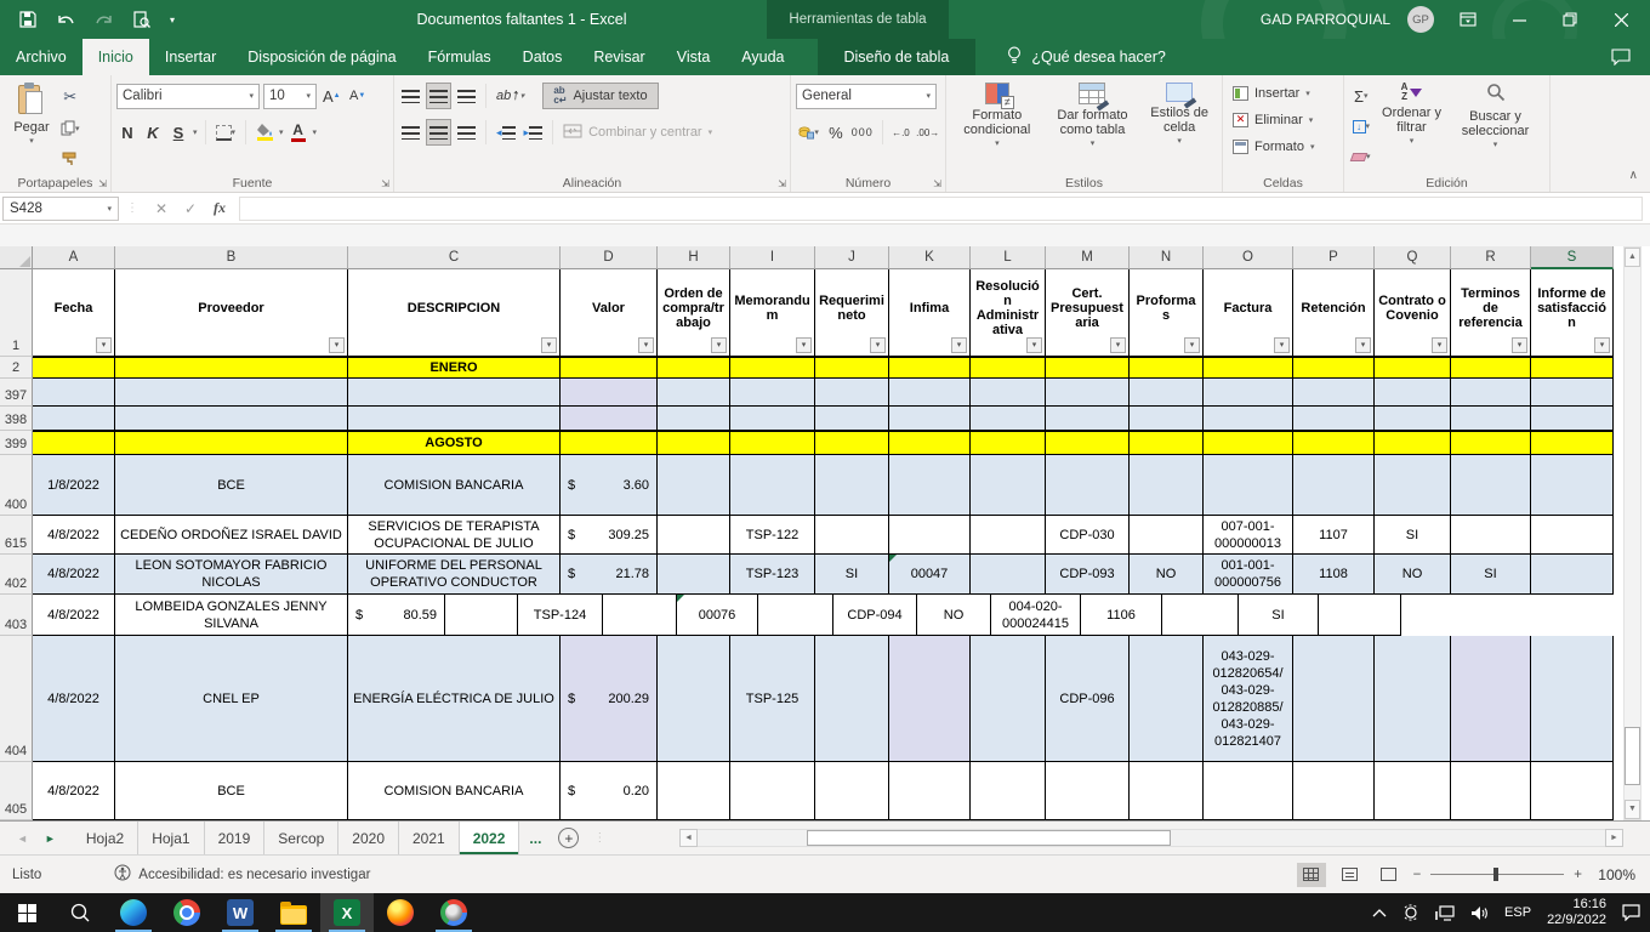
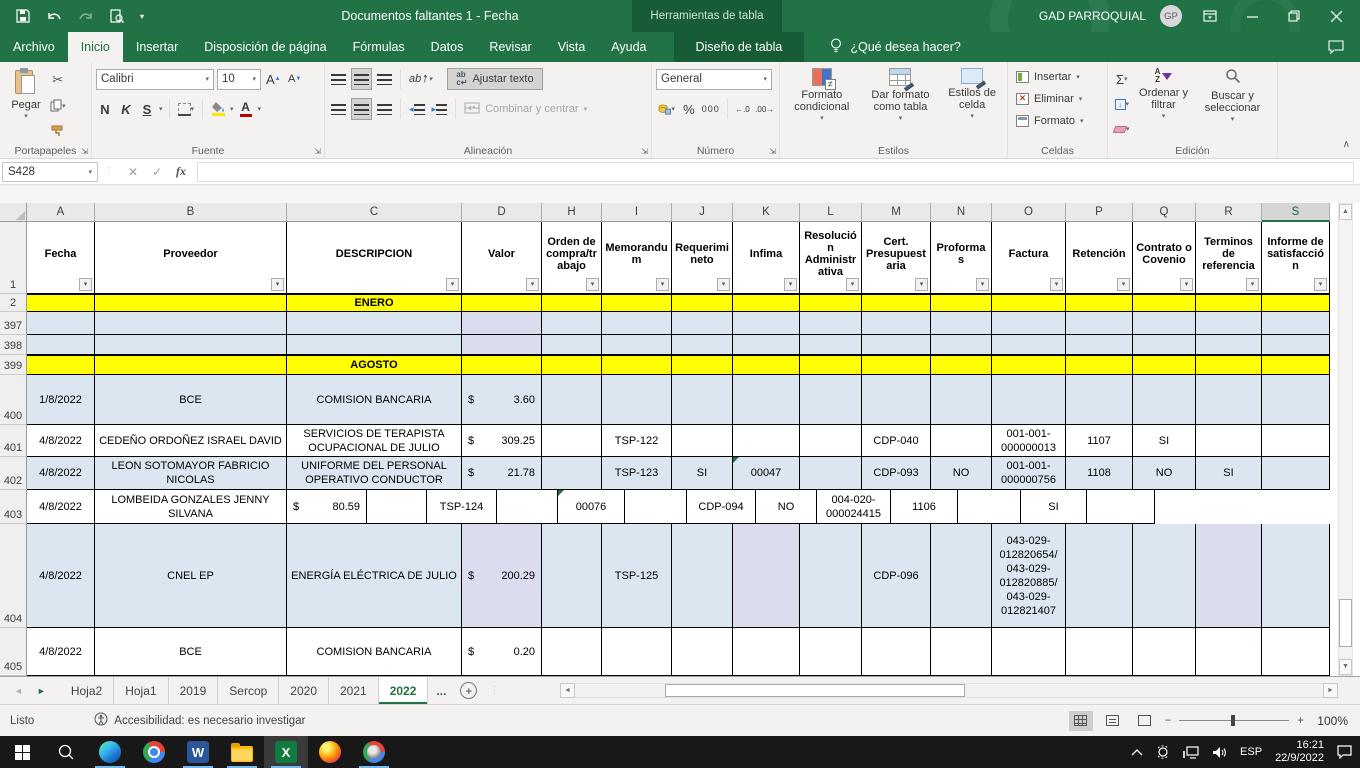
  ▾
- Documentos faltantes 1 - Excel
+ Documentos faltantes 1 - Fecha
  Herramientas de tabla
  GAD PARROQUIAL
  GP
  Archivo
  Inicio
  Insertar
  Disposición de página
  Fórmulas
  Datos
  Revisar
  Vista
  Ayuda
  Diseño de tabla
  ¿Qué desea hacer?
  Pegar
  ✂
  Portapapeles
  ⇲
  Calibri
  10
  A
  A
  N
  K
  S
  A
  Fuente
  ⇲
  ab
  ab
  c↵
  Ajustar texto
  ◂
  ▸
  Combinar y centrar
  Alineación
  ⇲
  General
  %
  000
  ←.0
  .00→
  Número
  ⇲
  ≠
  Formato condicional
  Dar formato como tabla
  Estilos de celda
  Estilos
  Insertar
  Eliminar
  Formato
  Celdas
  Σ
  ↓
  A
  Z
  Ordenar y filtrar
  Buscar y seleccionar
  Edición
  ∧
  S428
  ⋮
  ✕
  ✓
  fx
  A
  B
  C
  D
  H
  I
  J
  K
  L
  M
  N
  O
  P
  Q
  R
  S
  1
  Fecha
  Proveedor
  DESCRIPCION
  Valor
  Orden de compra/trabajo
  Memorandum
  Requerimineto
  Infima
  Resolución Administrativa
  Cert. Presupuestaria
  Proformas
  Factura
  Retención
  Contrato o Covenio
  Terminos de referencia
  Informe de satisfacción
  2
  ENERO
  397
  398
  399
  AGOSTO
  400
  1/8/2022
  BCE
  COMISION BANCARIA
  $
  3.60
- 615
+ 401
  4/8/2022
  CEDEÑO ORDOÑEZ ISRAEL DAVID
  SERVICIOS DE TERAPISTA OCUPACIONAL DE JULIO
  $
  309.25
  TSP-122
- CDP-030
+ CDP-040
- 007-001-000000013
+ 001-001-000000013
  1107
  SI
  402
  4/8/2022
  LEON SOTOMAYOR FABRICIO NICOLAS
  UNIFORME DEL PERSONAL OPERATIVO CONDUCTOR
  $
  21.78
  TSP-123
  SI
  00047
  CDP-093
  NO
  001-001-000000756
  1108
  NO
  SI
  403
  4/8/2022
  LOMBEIDA GONZALES JENNY SILVANA
  $
  80.59
  TSP-124
  00076
  CDP-094
  NO
  004-020-000024415
  1106
  SI
  404
  4/8/2022
  CNEL EP
  ENERGÍA ELÉCTRICA DE JULIO
  $
  200.29
  TSP-125
  CDP-096
  043-029-012820654/ 043-029-012820885/ 043-029-012821407
  405
  4/8/2022
  BCE
  COMISION BANCARIA
  $
  0.20
  ◄
  ►
  Hoja2
  Hoja1
  2019
  Sercop
  2020
  2021
  2022
  ...
  +
  ⋮
  Listo
  Accesibilidad: es necesario investigar
  −
  +
  100%
  W
  X
  ESP
- 16:16
+ 16:21
  22/9/2022
